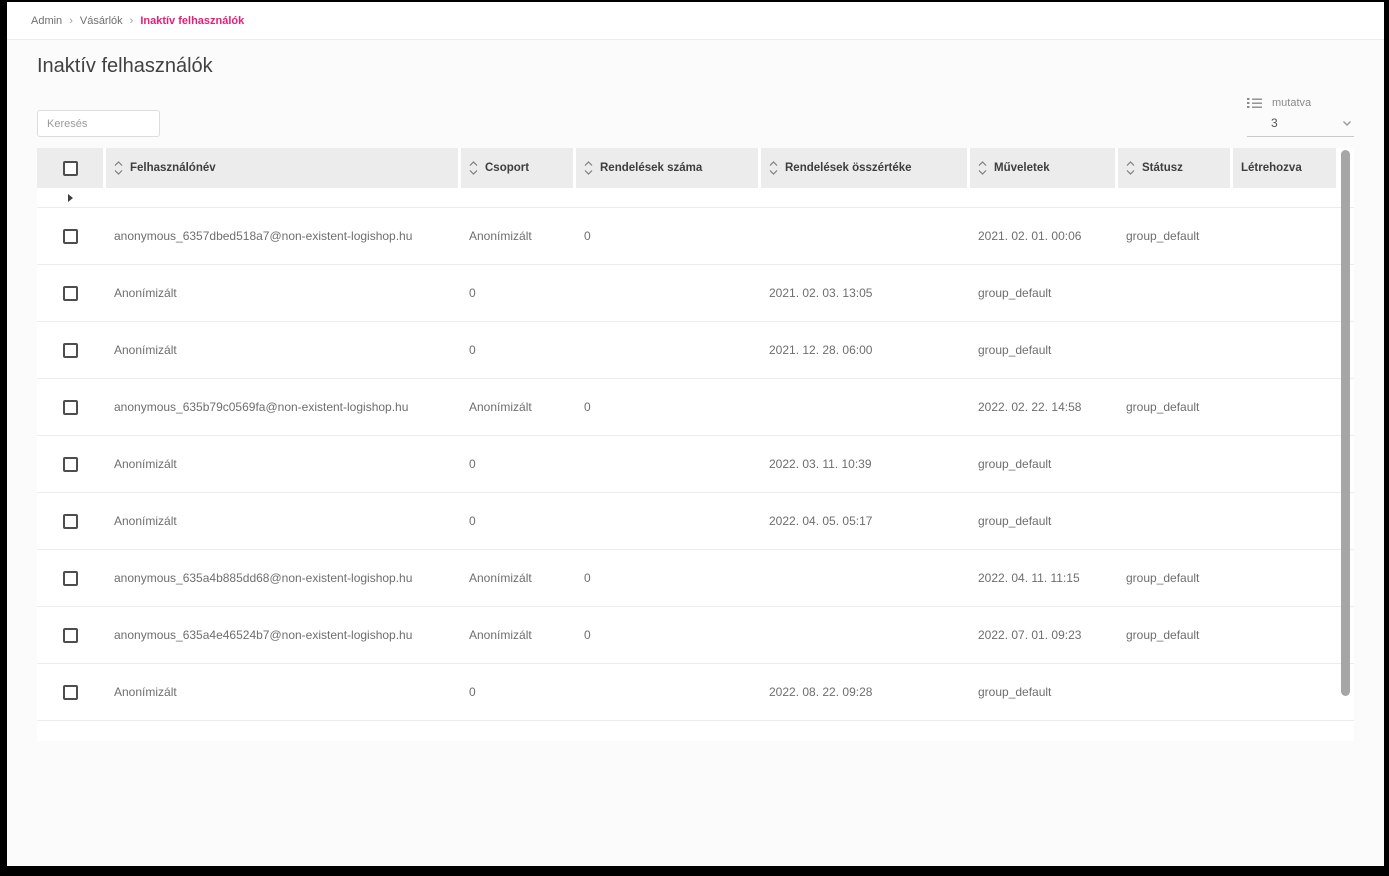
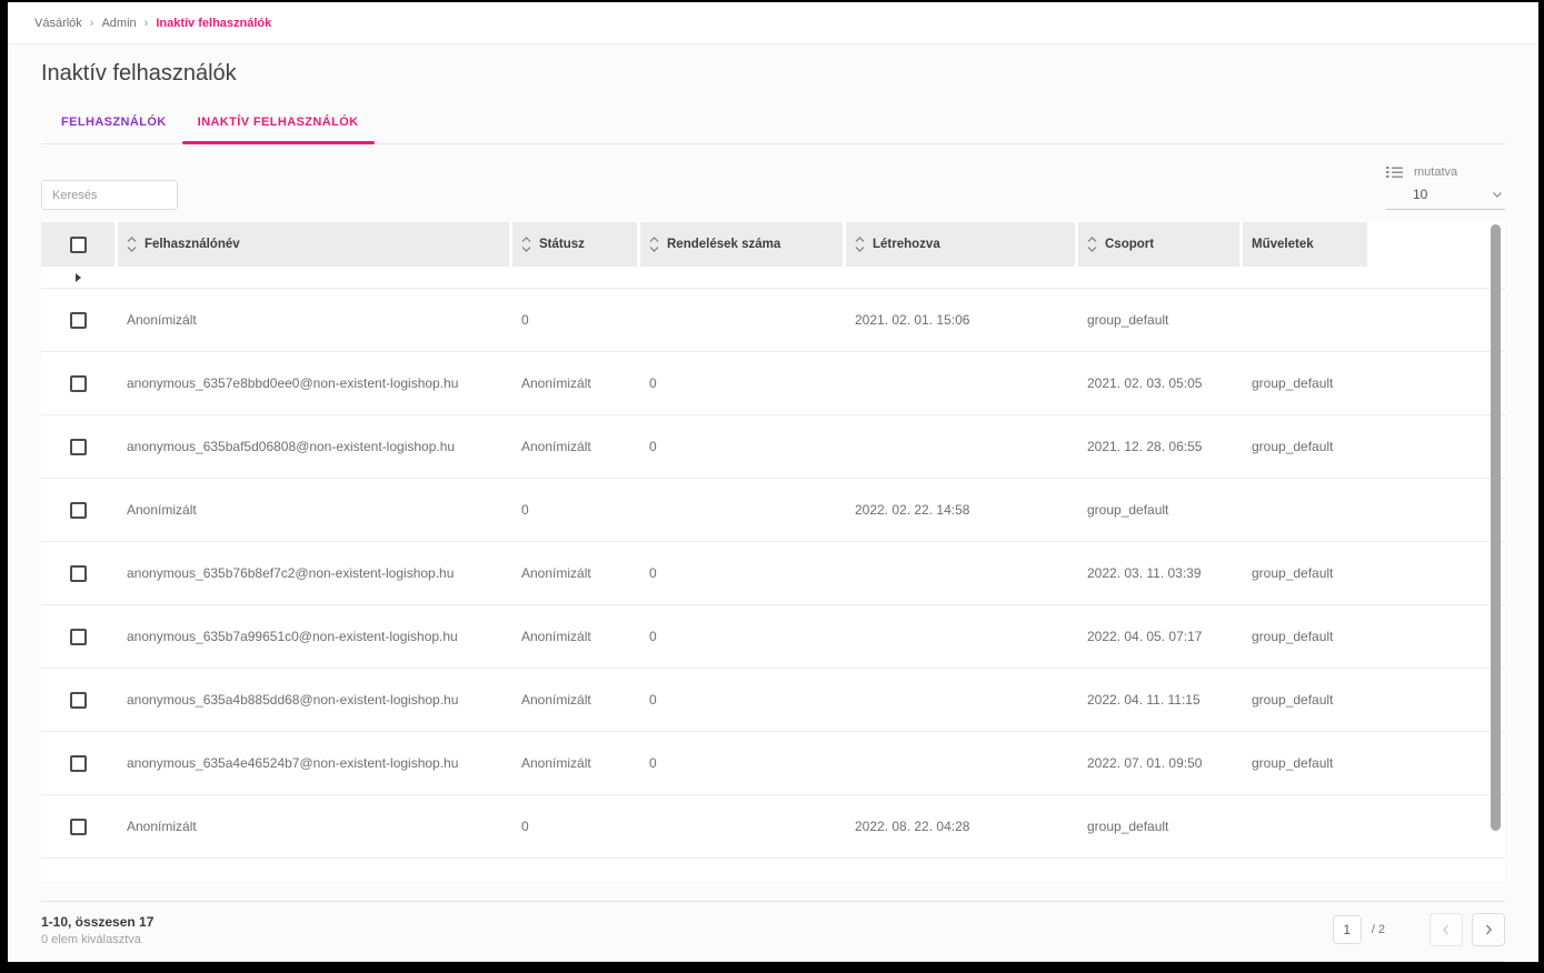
- Admin
+ Vásárlók
  ›
- Vásárlók
+ Admin
  ›
  Inaktív felhasználók
  Inaktív felhasználók
+ FELHASZNÁLÓK
+ INAKTÍV FELHASZNÁLÓK
  Keresés
  mutatva
- 3
+ 10
  Felhasználónév
- Csoport
+ Státusz
  Rendelések száma
- Rendelések összértéke
- Műveletek
+ Létrehozva
- Státusz
+ Csoport
- Létrehozva
+ Műveletek
- anonymous_6357dbed518a7@non-existent-logishop.hu
  Anonímizált
  0
- 2021. 02. 01. 00:06
+ 2021. 02. 01. 15:06
  group_default
+ anonymous_6357e8bbd0ee0@non-existent-logishop.hu
  Anonímizált
  0
- 2021. 02. 03. 13:05
+ 2021. 02. 03. 05:05
  group_default
+ anonymous_635baf5d06808@non-existent-logishop.hu
  Anonímizált
  0
- 2021. 12. 28. 06:00
+ 2021. 12. 28. 06:55
  group_default
- anonymous_635b79c0569fa@non-existent-logishop.hu
  Anonímizált
  0
  2022. 02. 22. 14:58
  group_default
+ anonymous_635b76b8ef7c2@non-existent-logishop.hu
  Anonímizált
  0
- 2022. 03. 11. 10:39
+ 2022. 03. 11. 03:39
  group_default
+ anonymous_635b7a99651c0@non-existent-logishop.hu
  Anonímizált
  0
- 2022. 04. 05. 05:17
+ 2022. 04. 05. 07:17
  group_default
  anonymous_635a4b885dd68@non-existent-logishop.hu
  Anonímizált
  0
  2022. 04. 11. 11:15
  group_default
  anonymous_635a4e46524b7@non-existent-logishop.hu
  Anonímizált
  0
- 2022. 07. 01. 09:23
+ 2022. 07. 01. 09:50
  group_default
  Anonímizált
  0
- 2022. 08. 22. 09:28
+ 2022. 08. 22. 04:28
  group_default
+ 1-10, összesen 17
+ 0 elem kiválasztva
+ 1
+ / 2
